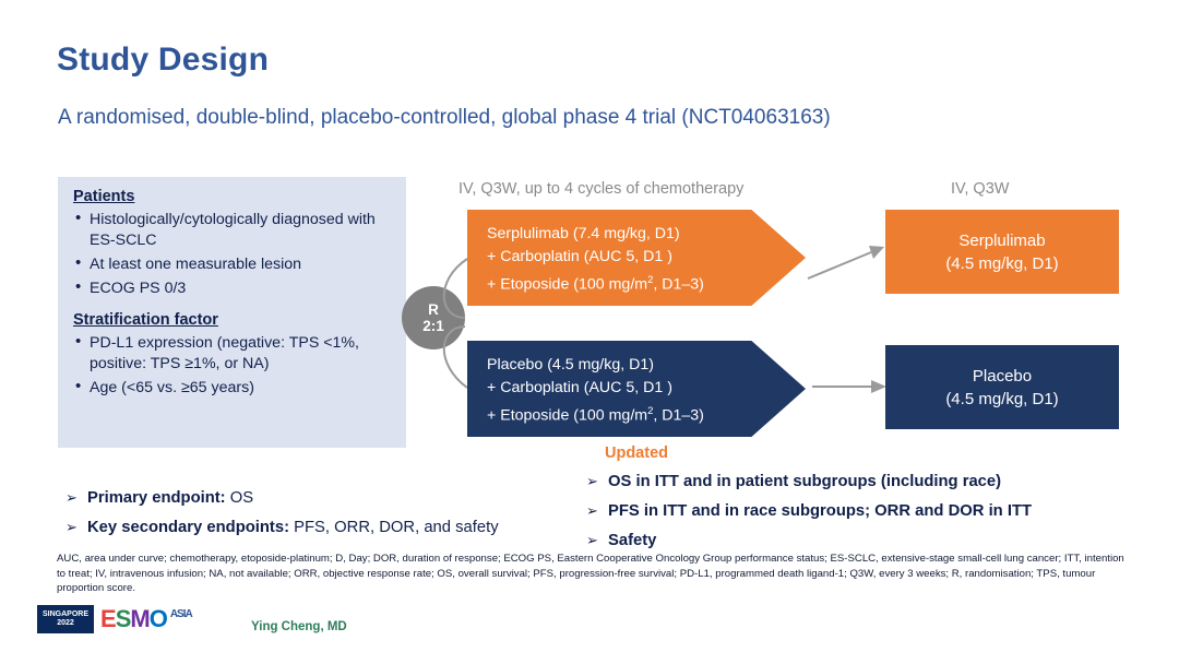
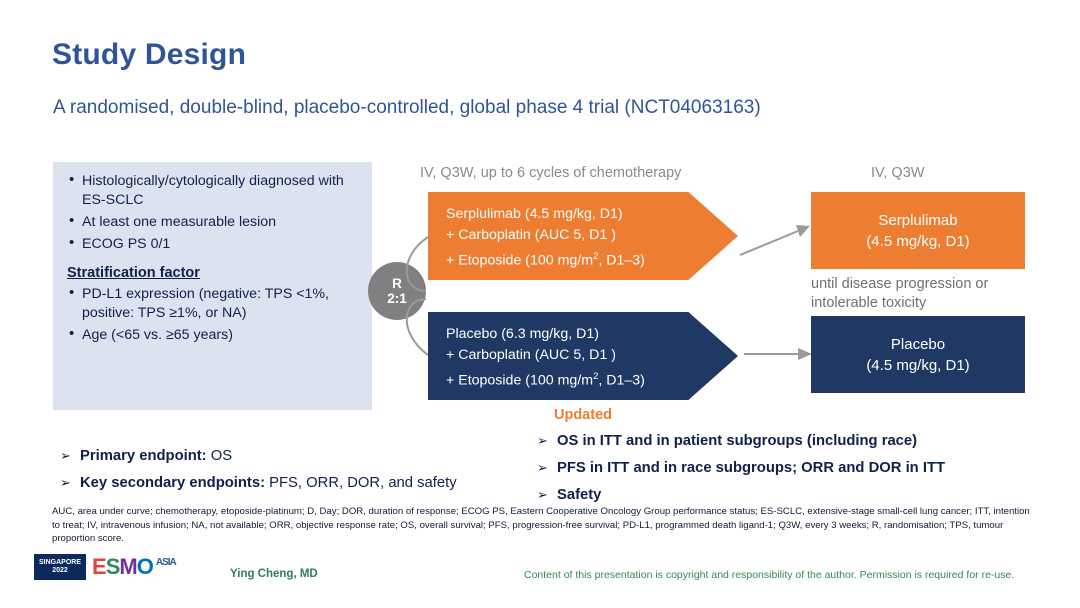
  Study Design
  A randomised, double-blind, placebo-controlled, global phase 4 trial (NCT04063163)
- Patients
  Histologically/cytologically diagnosed with ES-SCLC
  At least one measurable lesion
- ECOG PS 0/3
+ ECOG PS 0/1
  Stratification factor
  PD-L1 expression (negative: TPS <1%, positive: TPS ≥1%, or NA)
  Age (<65 vs. ≥65 years)
- IV, Q3W, up to 4 cycles of chemotherapy
+ IV, Q3W, up to 6 cycles of chemotherapy
  IV, Q3W
  R
  2:1
- Serplulimab (7.4 mg/kg, D1)
+ Serplulimab (4.5 mg/kg, D1)
  + Carboplatin (AUC 5, D1 )
  + Etoposide (100 mg/m2, D1–3)
- Placebo (4.5 mg/kg, D1)
+ Placebo (6.3 mg/kg, D1)
  + Carboplatin (AUC 5, D1 )
  + Etoposide (100 mg/m2, D1–3)
  Serplulimab
  (4.5 mg/kg, D1)
  Placebo
  (4.5 mg/kg, D1)
+ until disease progression or intolerable toxicity
  ➢
  Primary endpoint: OS
  ➢
  Key secondary endpoints: PFS, ORR, DOR, and safety
  Updated
  ➢
  OS in ITT and in patient subgroups (including race)
  ➢
  PFS in ITT and in race subgroups; ORR and DOR in ITT
  ➢
  Safety
  AUC, area under curve; chemotherapy, etoposide-platinum; D, Day; DOR, duration of response; ECOG PS, Eastern Cooperative Oncology Group performance status; ES-SCLC, extensive-stage small-cell lung cancer; ITT, intention to treat; IV, intravenous infusion; NA, not available; ORR, objective response rate; OS, overall survival; PFS, progression-free survival; PD-L1, programmed death ligand-1; Q3W, every 3 weeks; R, randomisation; TPS, tumour proportion score.
  E
  S
  M
  O
  ASIA
  Ying Cheng, MD
+ Content of this presentation is copyright and responsibility of the author. Permission is required for re-use.
